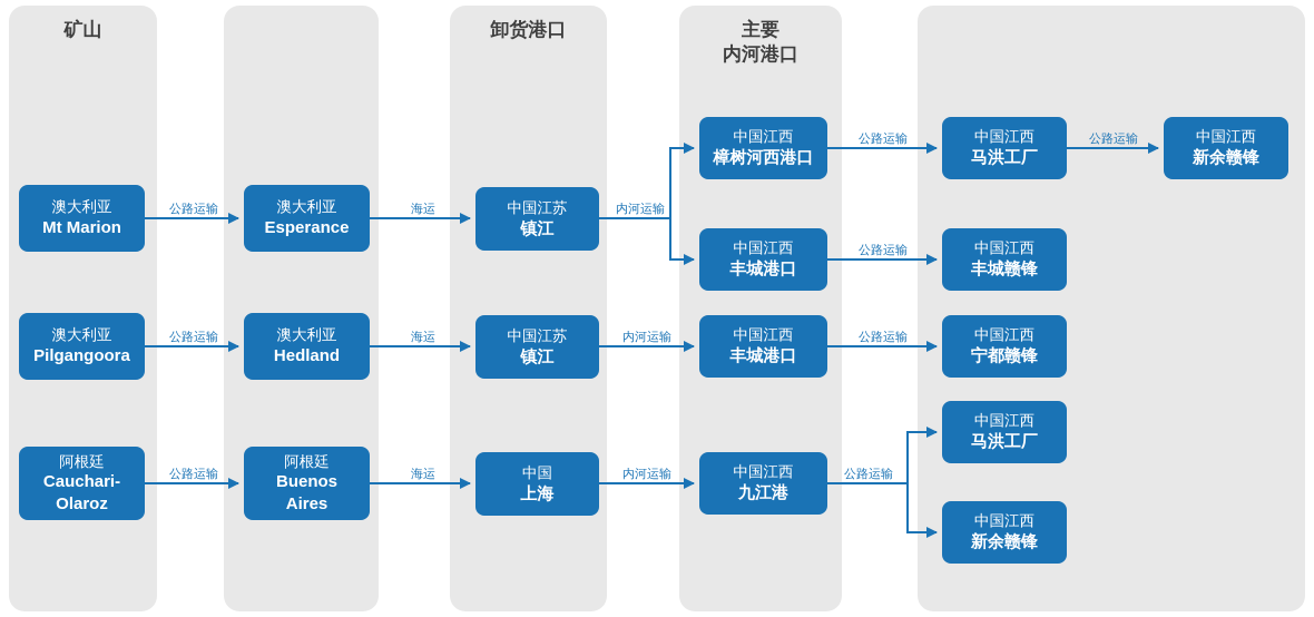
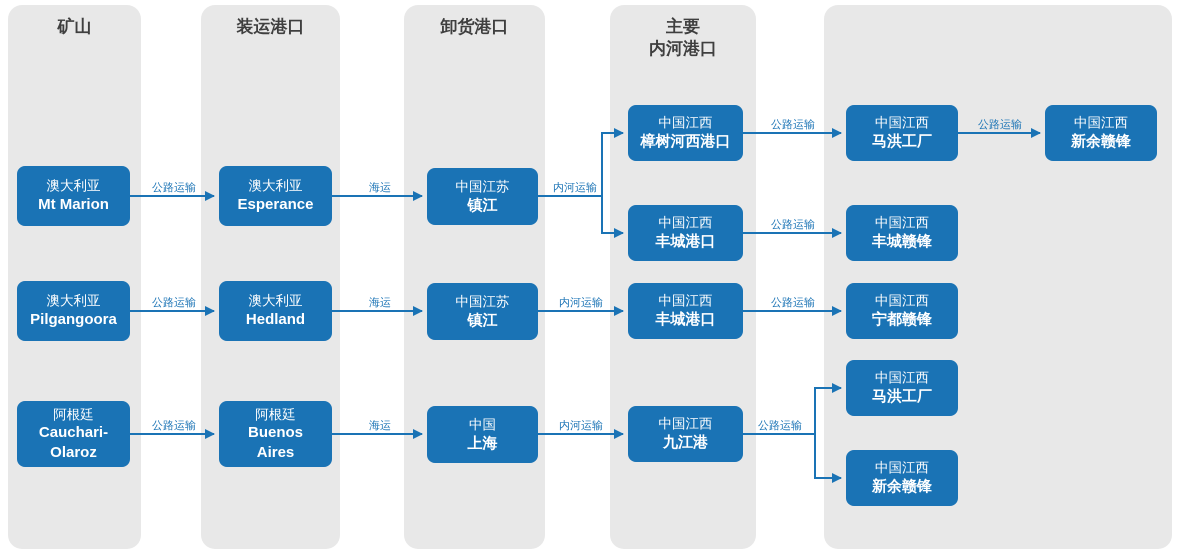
  矿山
+ 装运港口
  卸货港口
  主要
  内河港口
  公路运输
  海运
  内河运输
  公路运输
  公路运输
  公路运输
  公路运输
  海运
  内河运输
  公路运输
  公路运输
  海运
  内河运输
  公路运输
  澳大利亚
  Mt Marion
  澳大利亚
  Pilgangoora
  阿根廷
  Cauchari-Olaroz
  澳大利亚
  Esperance
  澳大利亚
  Hedland
  阿根廷
  Buenos Aires
  中国江苏
  镇江
  中国江苏
  镇江
  中国
  上海
  中国江西
  樟树河西港口
  中国江西
  丰城港口
  中国江西
  丰城港口
  中国江西
  九江港
  中国江西
  马洪工厂
  中国江西
  新余赣锋
  中国江西
  丰城赣锋
  中国江西
  宁都赣锋
  中国江西
  马洪工厂
  中国江西
  新余赣锋
